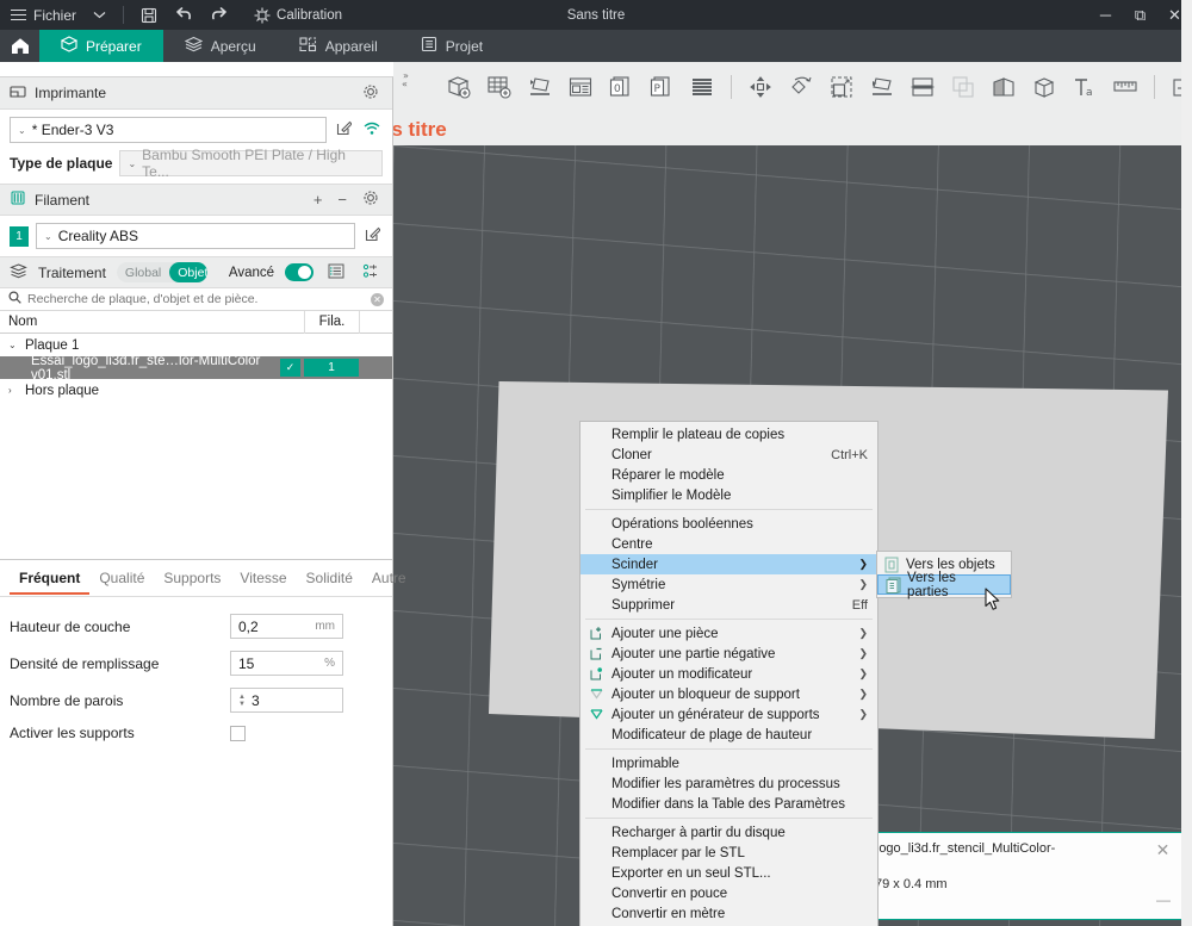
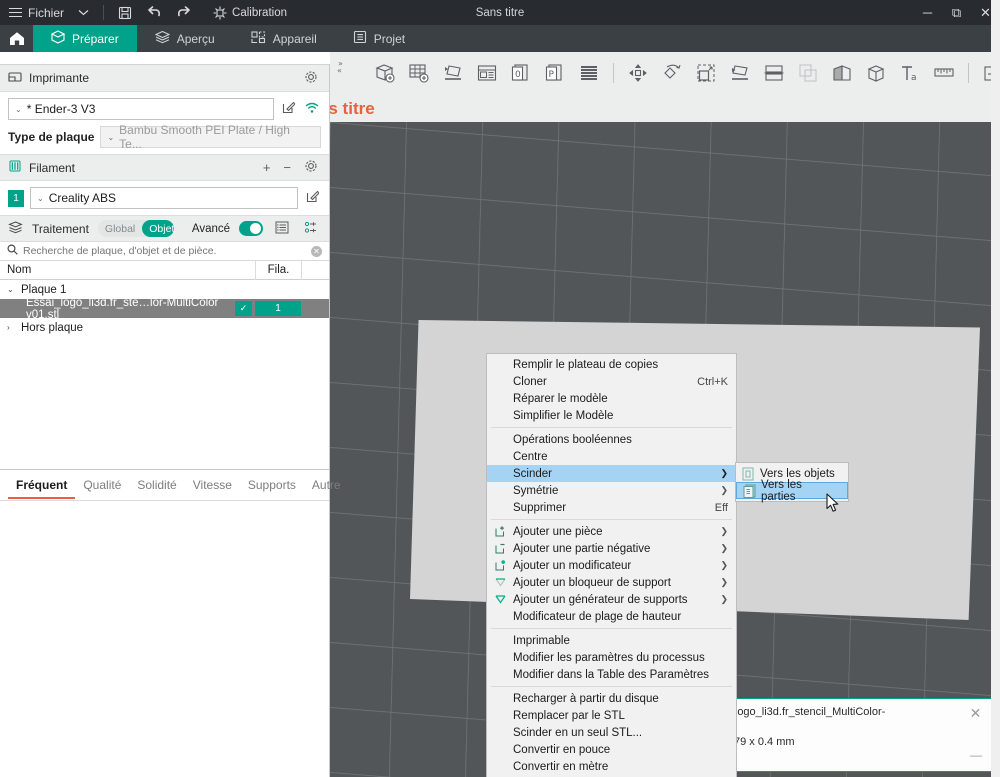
  Sans titre
  Fichier
  Calibration
  ─
  ⧉
  ✕
  Préparer
  Aperçu
  Appareil
  Projet
  s titre
  »
  «
  0
  P
  a
  ✕
  ―
  Imprimante
  ⌄
  * Ender-3 V3
  Type de plaque
  ⌄
  Bambu Smooth PEI Plate / High Te...
  Filament
  +
  −
  1
  ⌄
  Creality ABS
  Traitement
  Global
  Objet
  Avancé
  Recherche de plaque, d'objet et de pièce.
  ✕
  Nom
  Fila.
  ⌄
  Plaque 1
  Essai_logo_li3d.fr_ste…lor-MultiColor v01.stl
  ✓
  1
  ›
  Hors plaque
  Fréquent
  Qualité
- Supports
+ Solidité
  Vitesse
- Solidité
+ Supports
  Autre
- Hauteur de couche
- 0,2
- mm
- Densité de remplissage
- 15
- %
- Nombre de parois
- 3
- Activer les supports
  Remplir le plateau de copies
  Cloner
  Ctrl+K
  Réparer le modèle
  Simplifier le Modèle
  Opérations booléennes
  Centre
  Scinder
  ❯
  Symétrie
  ❯
  Supprimer
  Eff
  Ajouter une pièce
  ❯
  Ajouter une partie négative
  ❯
  Ajouter un modificateur
  ❯
  Ajouter un bloqueur de support
  ❯
  Ajouter un générateur de supports
  ❯
  Modificateur de plage de hauteur
  Imprimable
  Modifier les paramètres du processus
  Modifier dans la Table des Paramètres
  Recharger à partir du disque
  Remplacer par le STL
- Exporter en un seul STL...
+ Scinder en un seul STL...
  Convertir en pouce
  Convertir en mètre
  Vers les objets
  Vers les parties
